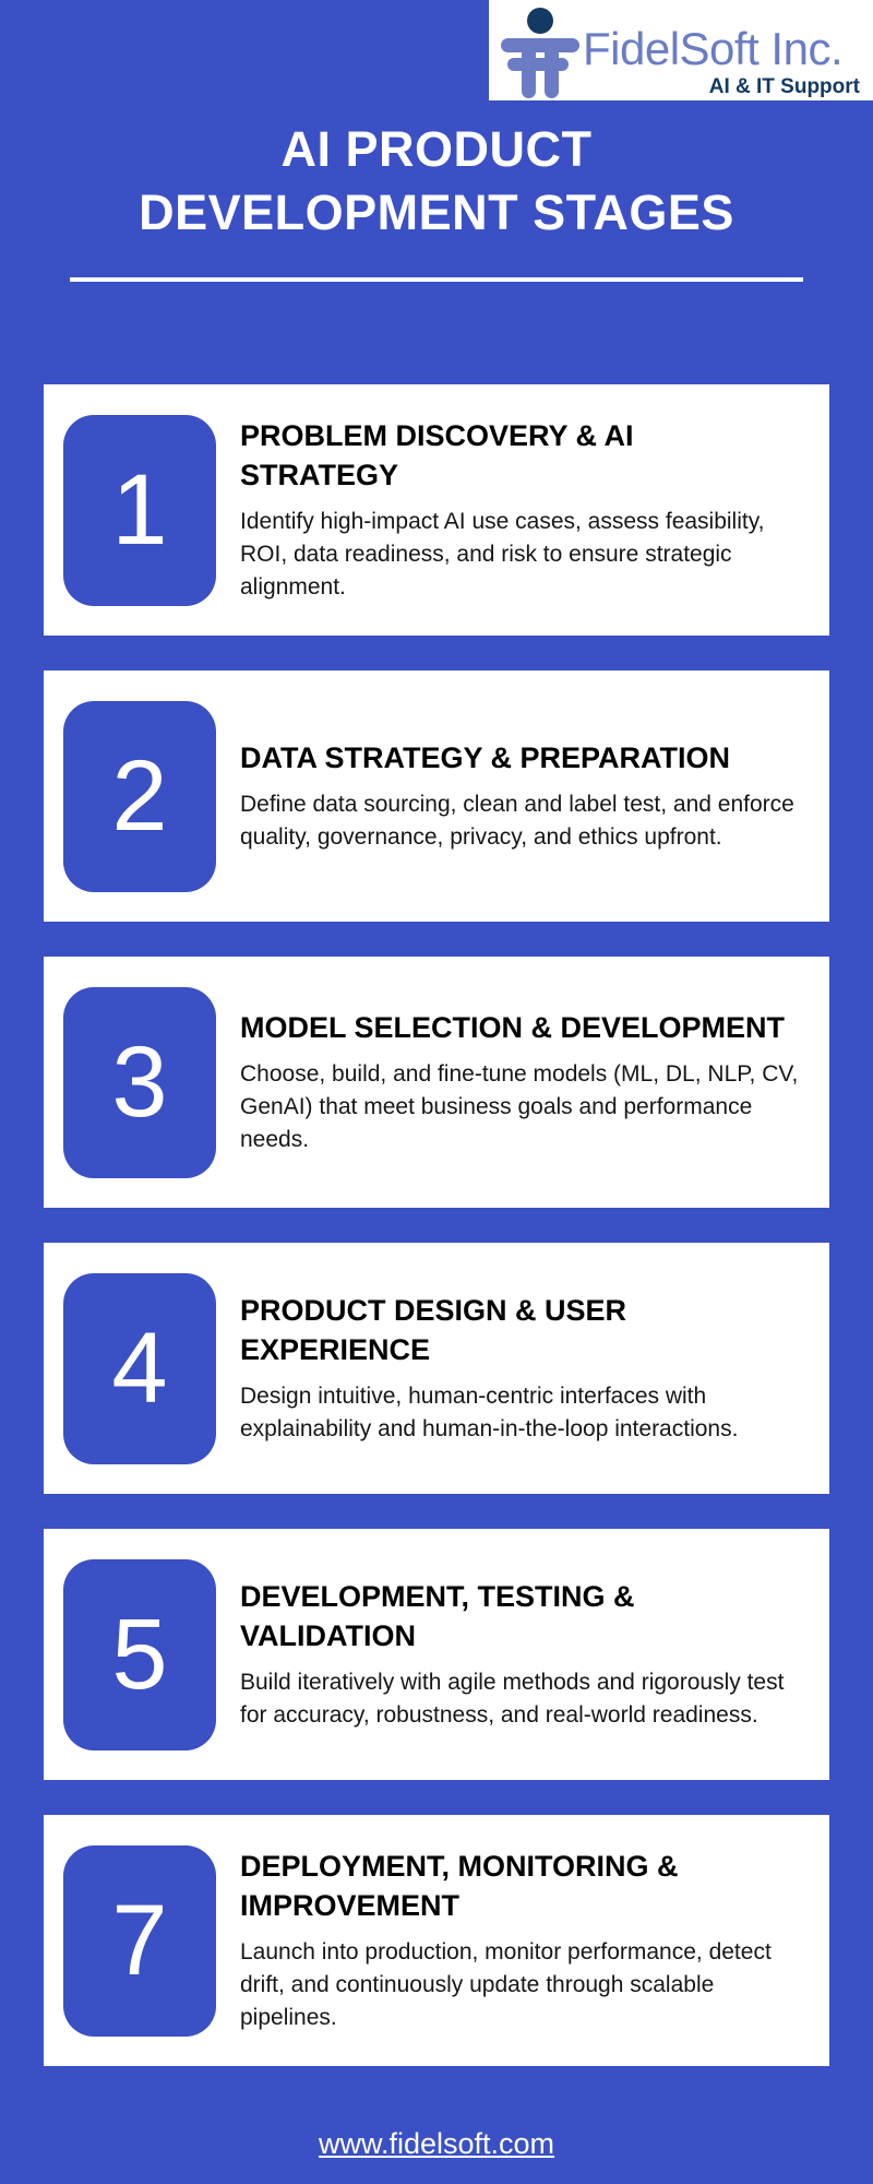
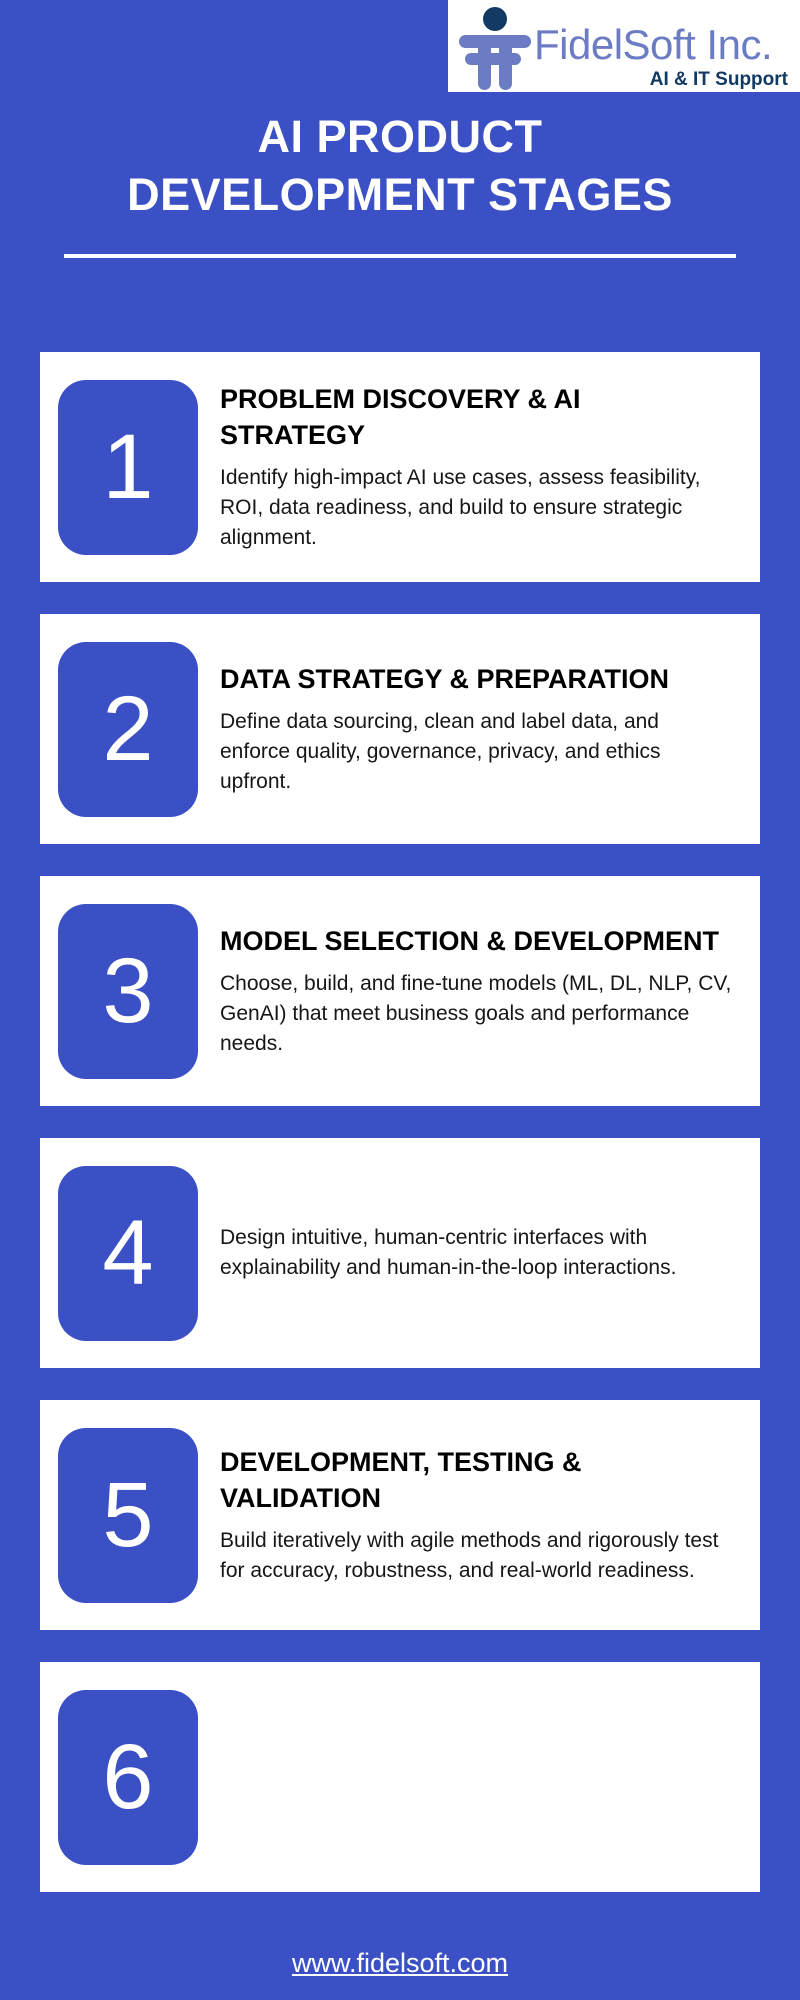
  FidelSoft Inc.
  AI & IT Support
  AI PRODUCT
  DEVELOPMENT STAGES
  1
  PROBLEM DISCOVERY & AI STRATEGY
- Identify high-impact AI use cases, assess feasibility, ROI, data readiness, and risk to ensure strategic alignment.
+ Identify high-impact AI use cases, assess feasibility, ROI, data readiness, and build to ensure strategic alignment.
  2
  DATA STRATEGY & PREPARATION
- Define data sourcing, clean and label test, and enforce quality, governance, privacy, and ethics upfront.
+ Define data sourcing, clean and label data, and enforce quality, governance, privacy, and ethics upfront.
  3
  MODEL SELECTION & DEVELOPMENT
  Choose, build, and fine-tune models (ML, DL, NLP, CV, GenAI) that meet business goals and performance needs.
  4
- PRODUCT DESIGN & USER EXPERIENCE
  Design intuitive, human-centric interfaces with explainability and human-in-the-loop interactions.
  5
  DEVELOPMENT, TESTING & VALIDATION
  Build iteratively with agile methods and rigorously test for accuracy, robustness, and real-world readiness.
- 7
+ 6
- DEPLOYMENT, MONITORING & IMPROVEMENT
- Launch into production, monitor performance, detect drift, and continuously update through scalable pipelines.
  www.fidelsoft.com
